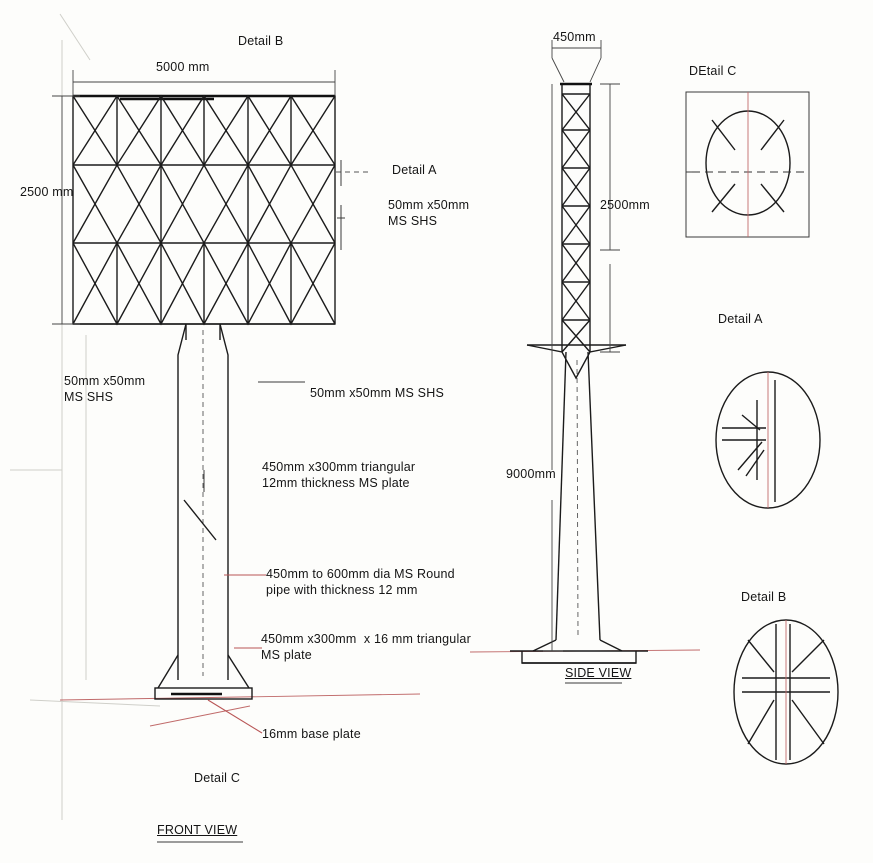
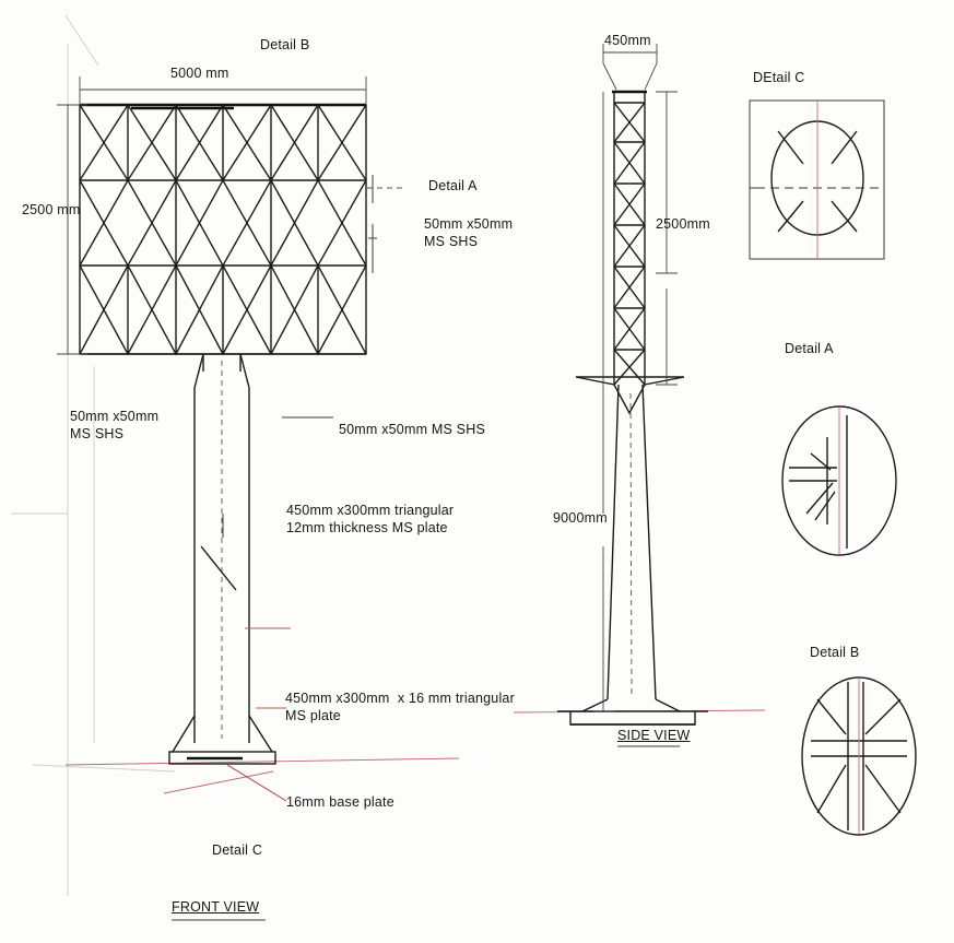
  Detail B
  5000 mm
  2500 mm
  Detail A
  50mm x50mm
  MS SHS
  50mm x50mm
  MS SHS
  50mm x50mm MS SHS
  450mm x300mm triangular
  12mm thickness MS plate
- 450mm to 600mm dia MS Round
- pipe with thickness 12 mm
  450mm x300mm x 16 mm triangular
  MS plate
  16mm base plate
  Detail C
  FRONT VIEW
  450mm
  2500mm
  9000mm
  SIDE VIEW
  DEtail C
  Detail A
  Detail B
